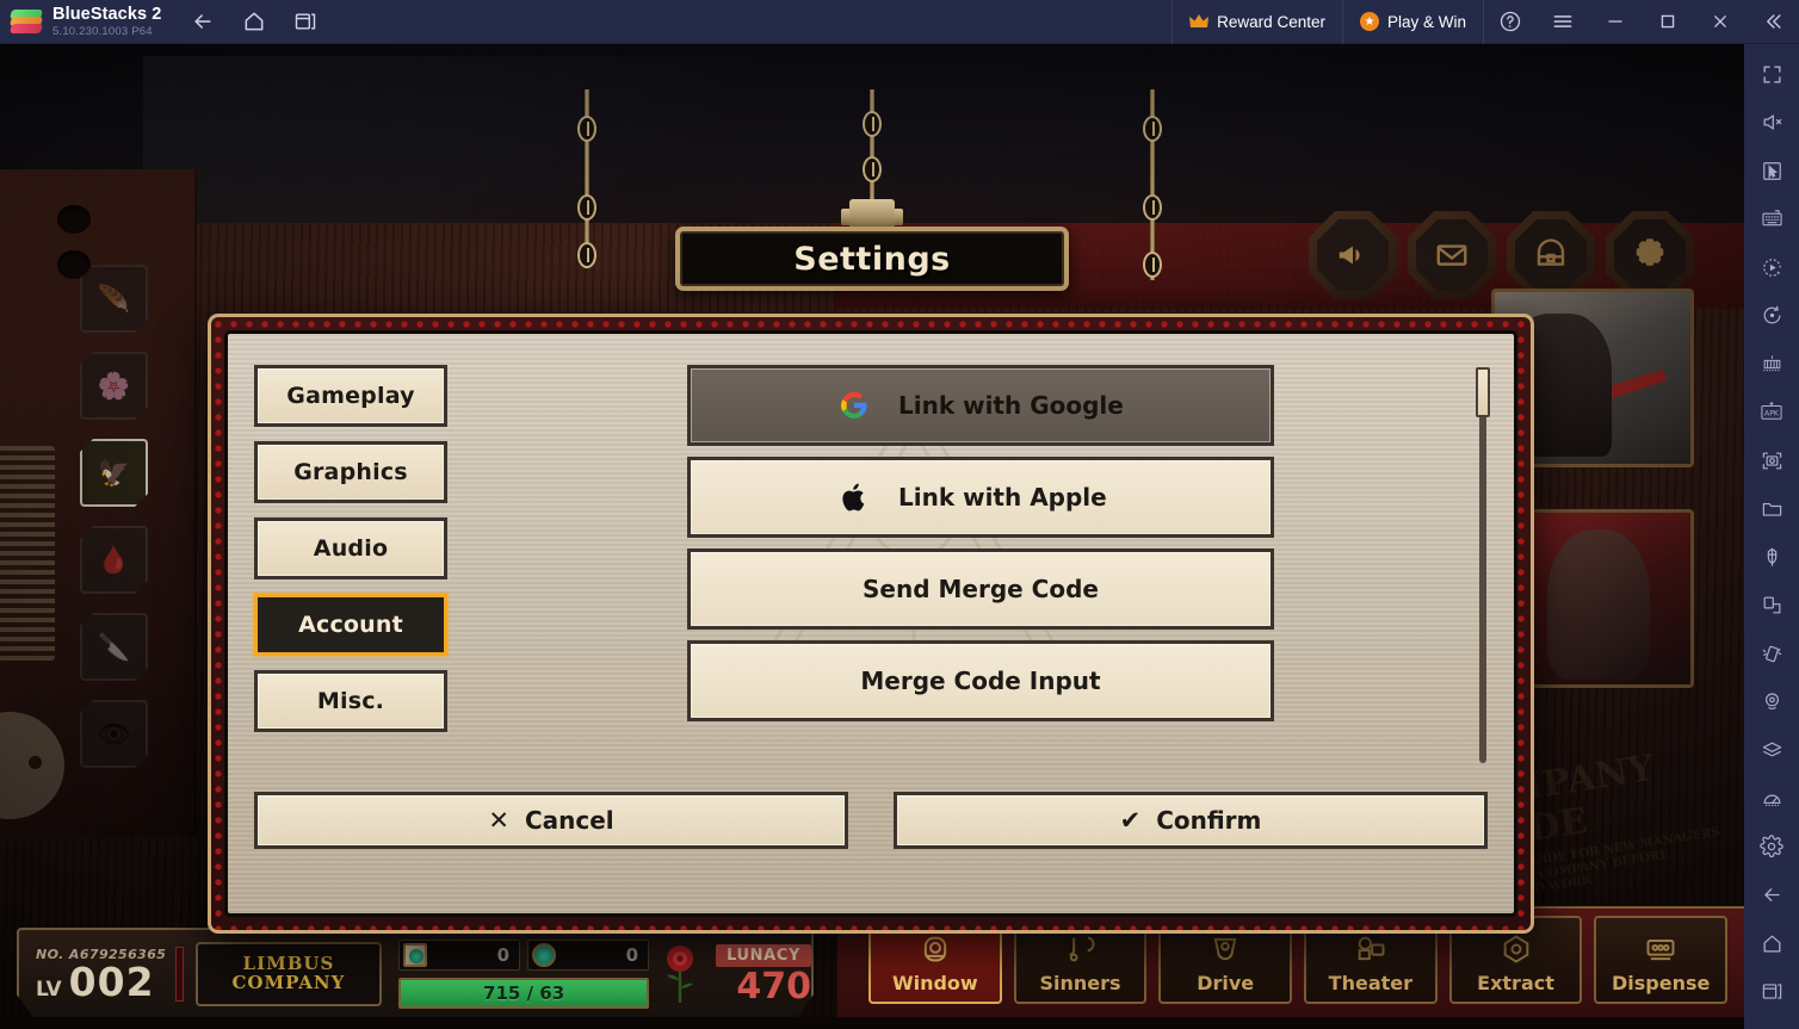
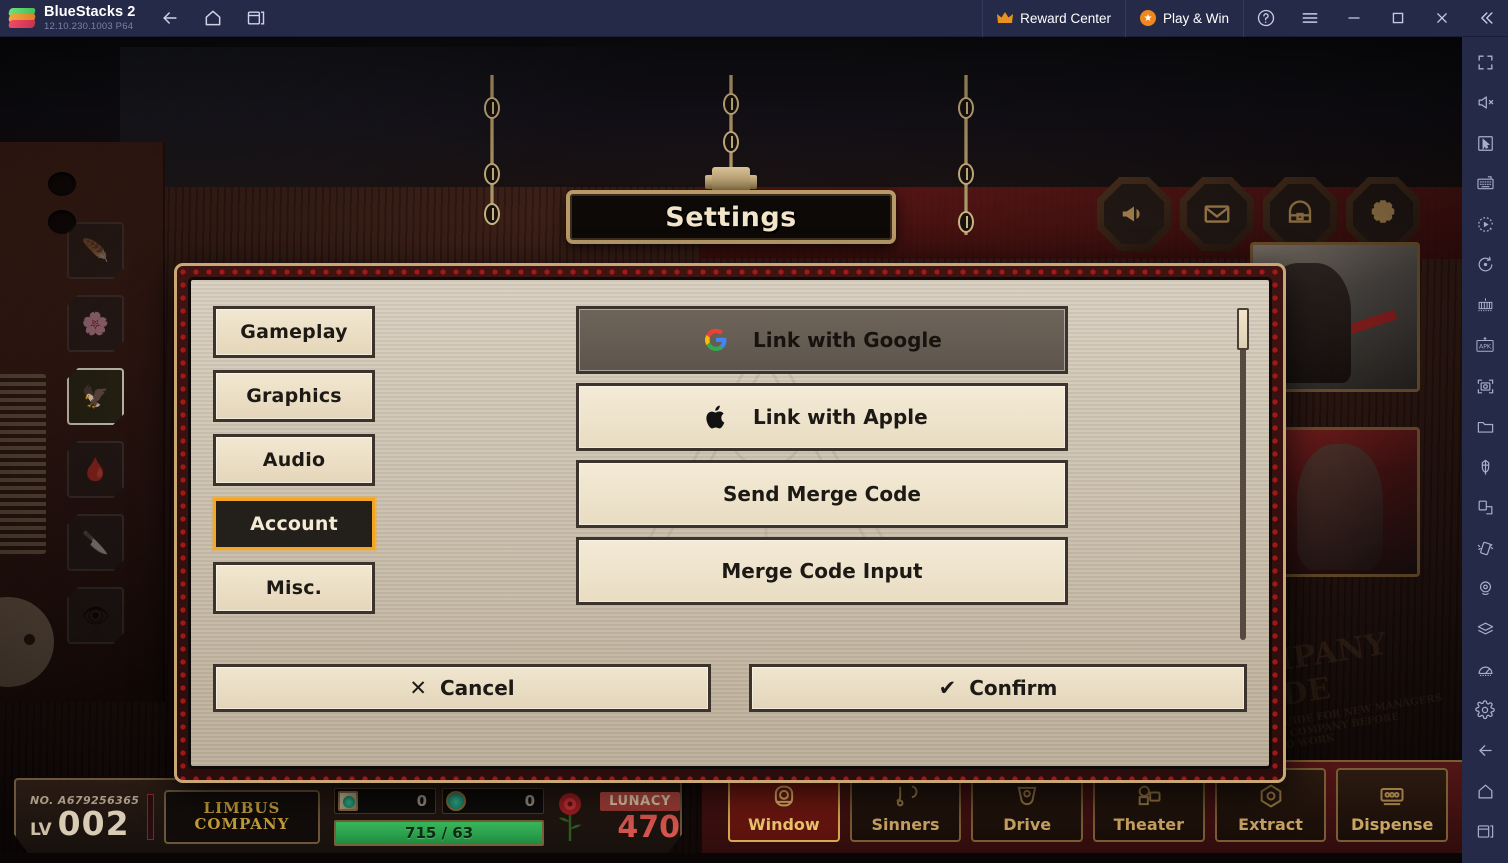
  BlueStacks 2
- 5.10.230.1003 P64
+ 12.10.230.1003 P64
  Reward Center
  ★
  Play & Win
  Settings
  Gameplay
  Graphics
  Audio
  Account
  Misc.
  Link with Google
  Link with Apple
  Send Merge Code
  Merge Code Input
  ✕
  Cancel
  ✔
  Confirm
  Window
  Sinners
  Drive
  Theater
  Extract
  Dispense
  NO. A679256365
  LV
  002
  LIMBUS
  COMPANY
  0
  0
  715 / 63
  LUNACY
  470
